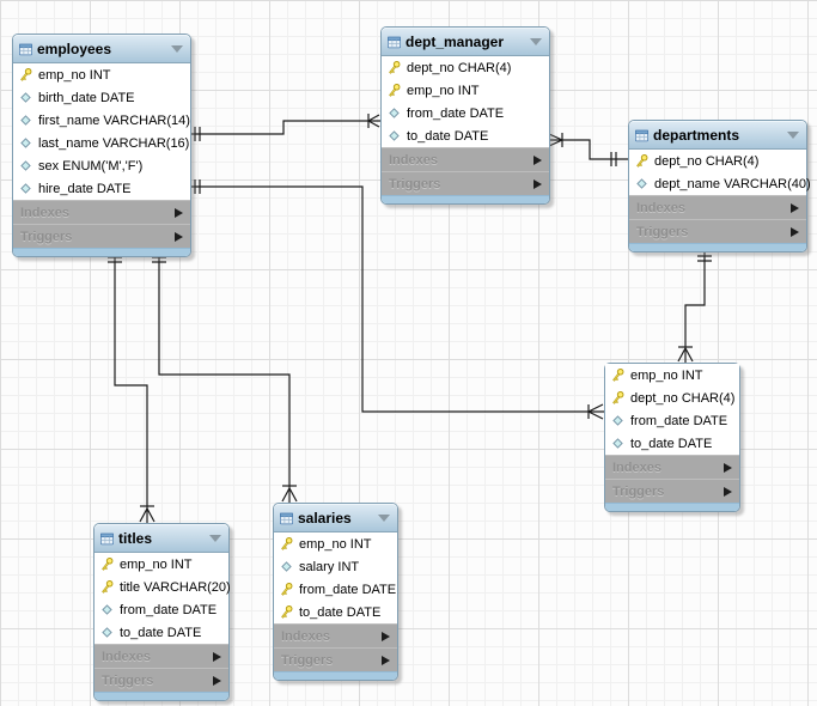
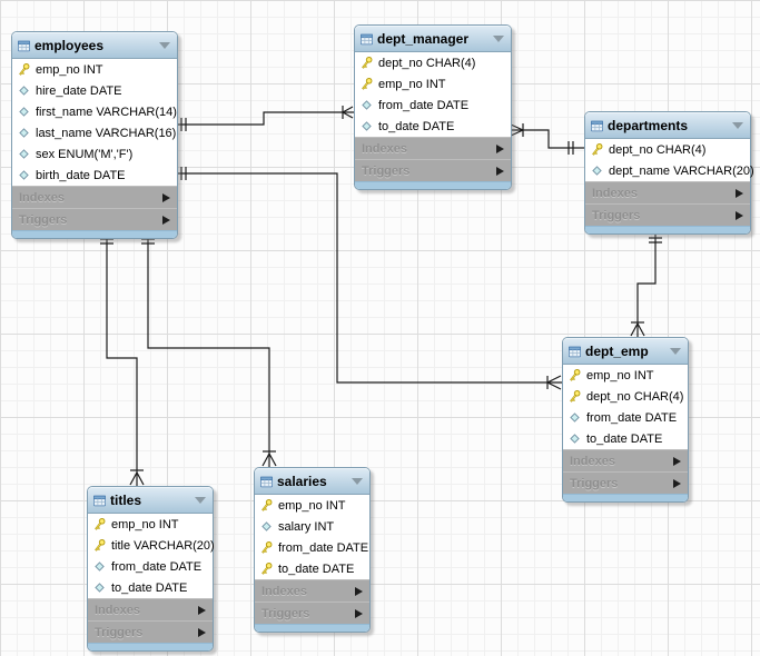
  employees
  emp_no INT
- birth_date DATE
+ hire_date DATE
  first_name VARCHAR(14)
  last_name VARCHAR(16)
  sex ENUM('M','F')
- hire_date DATE
+ birth_date DATE
  Indexes
  Triggers
  dept_manager
  dept_no CHAR(4)
  emp_no INT
  from_date DATE
  to_date DATE
  Indexes
  Triggers
  departments
  dept_no CHAR(4)
- dept_name VARCHAR(40)
+ dept_name VARCHAR(20)
  Indexes
  Triggers
+ dept_emp
  emp_no INT
  dept_no CHAR(4)
  from_date DATE
  to_date DATE
  Indexes
  Triggers
  titles
  emp_no INT
  title VARCHAR(20)
  from_date DATE
  to_date DATE
  Indexes
  Triggers
  salaries
  emp_no INT
  salary INT
  from_date DATE
  to_date DATE
  Indexes
  Triggers
